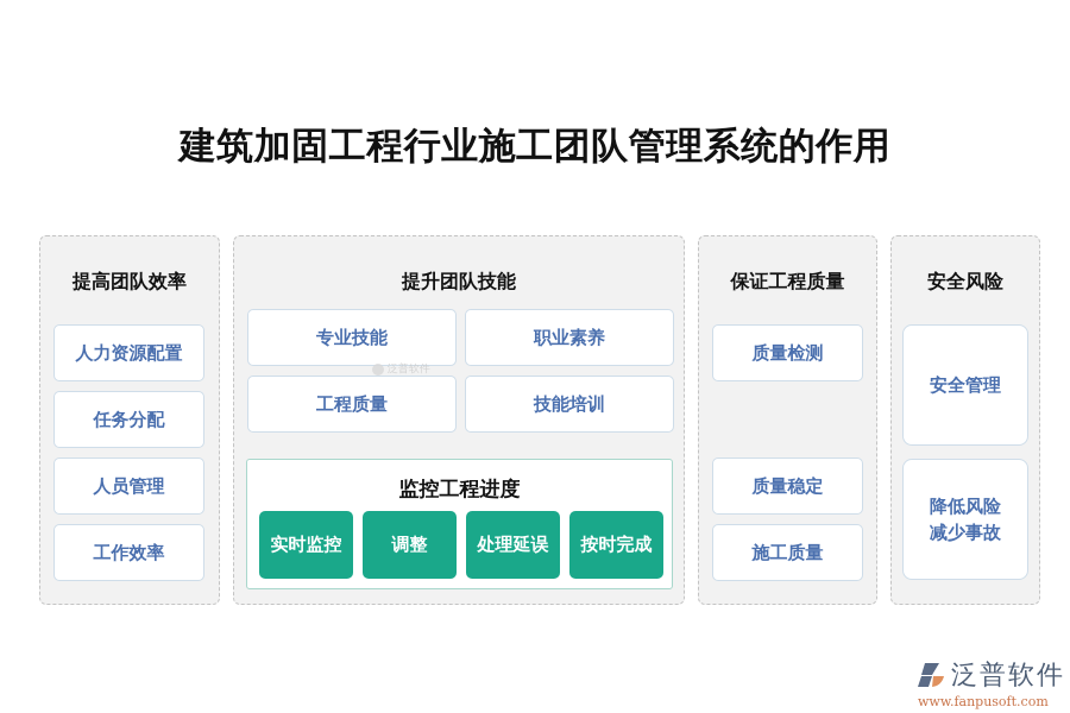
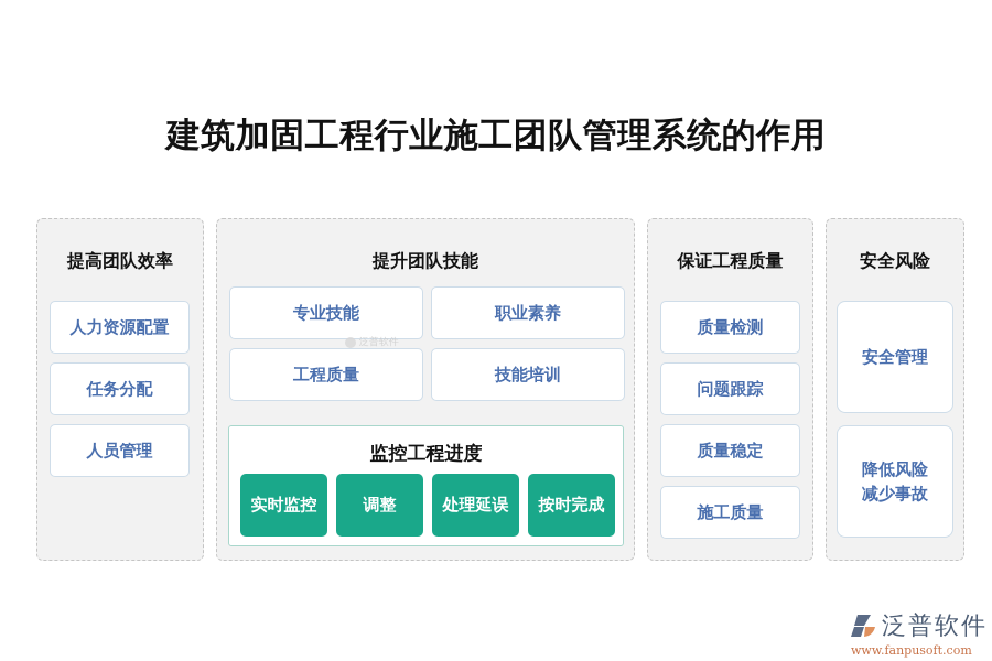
  建筑加固工程行业施工团队管理系统的作用
  提高团队效率
  人力资源配置
  任务分配
  人员管理
- 工作效率
  提升团队技能
  专业技能
  职业素养
  工程质量
  技能培训
  监控工程进度
  实时监控
  调整
  处理延误
  按时完成
  泛普软件
  保证工程质量
  质量检测
+ 问题跟踪
  质量稳定
  施工质量
  安全风险
  安全管理
  降低风险
  减少事故
  泛普软件
  www.fanpusoft.com
